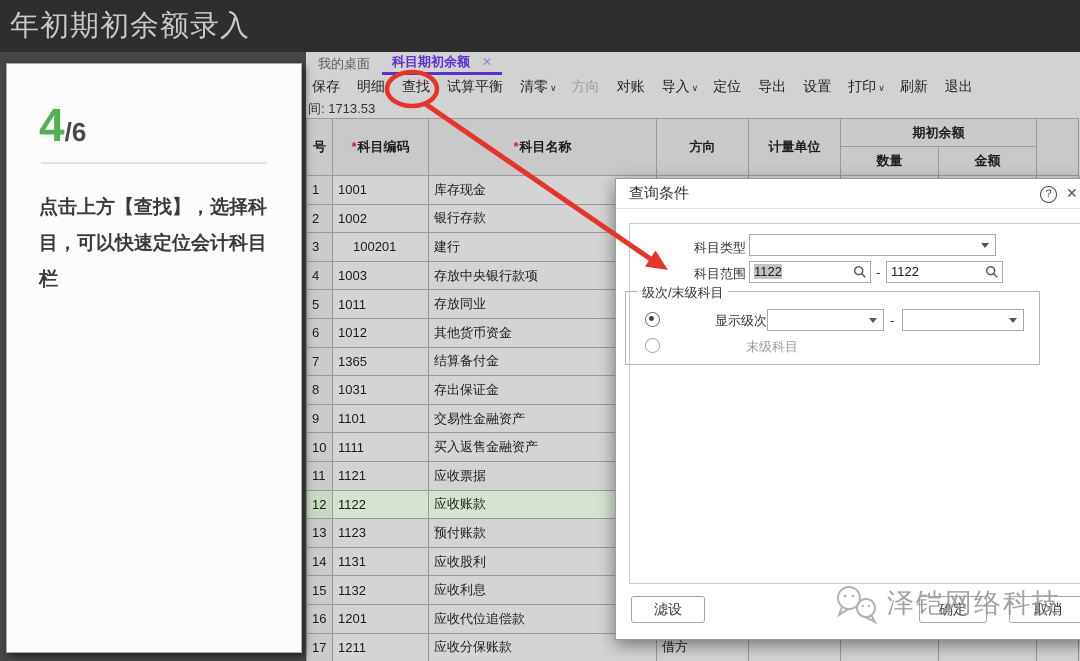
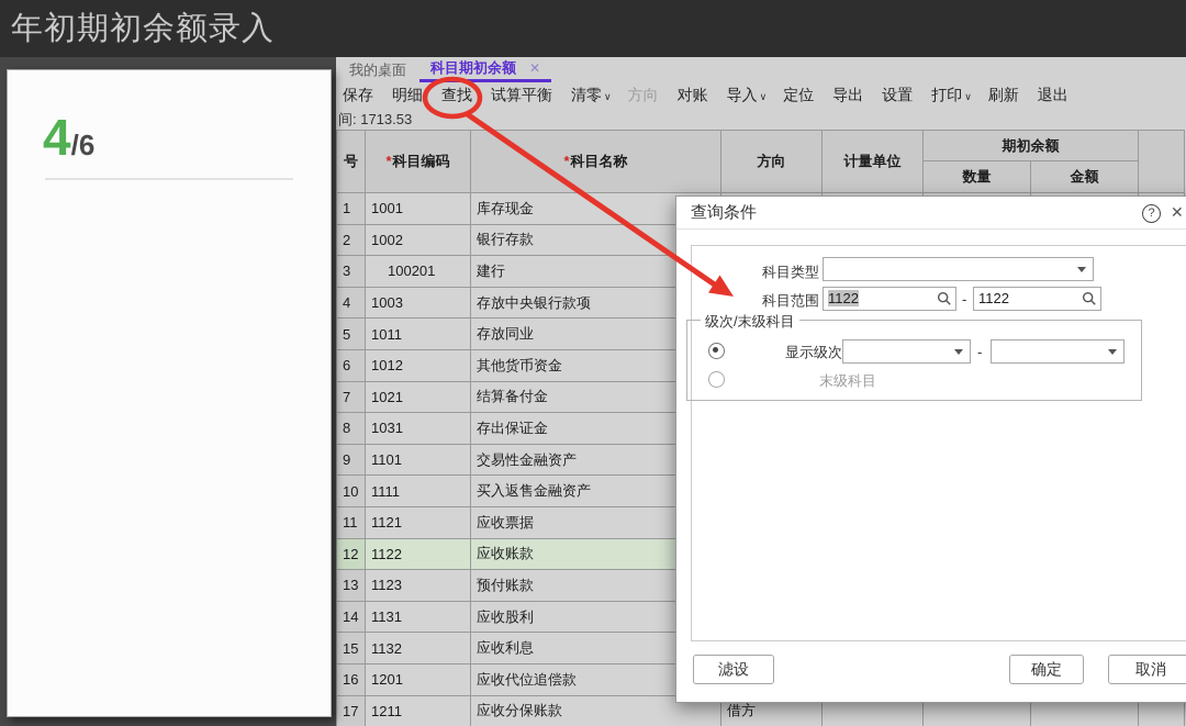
  年初期初余额录入
  我的桌面
  科目期初余额
  ✕
  保存
  明细
  查找
  试算平衡
  清零 ∨
  方向
  对账
  导入 ∨
  定位
  导出
  设置
  打印 ∨
  刷新
  退出
  间: 1713.53
  号	*科目编码	*科目名称	方向	计量单位	期初余额
  数量	金额
  1	1001	库存现金
  2	1002	银行存款
  3	100201	建行
  4	1003	存放中央银行款项
  5	1011	存放同业
  6	1012	其他货币资金
- 7	1365	结算备付金
+ 7	1021	结算备付金
  8	1031	存出保证金
  9	1101	交易性金融资产
  10	1111	买入返售金融资产
  11	1121	应收票据
  12	1122	应收账款
  13	1123	预付账款
  14	1131	应收股利
  15	1132	应收利息
  16	1201	应收代位追偿款
  17	1211	应收分保账款	借方
  查询条件
  ?
  ✕
  科目类型
  科目范围
  1122
  -
  1122
  级次/末级科目
  显示级次
  -
  末级科目
  滤设
  确定
  取消
  4/6
- 点击上方【查找】，选择科目，可以快速定位会计科目栏
- 泽铠网络科技
